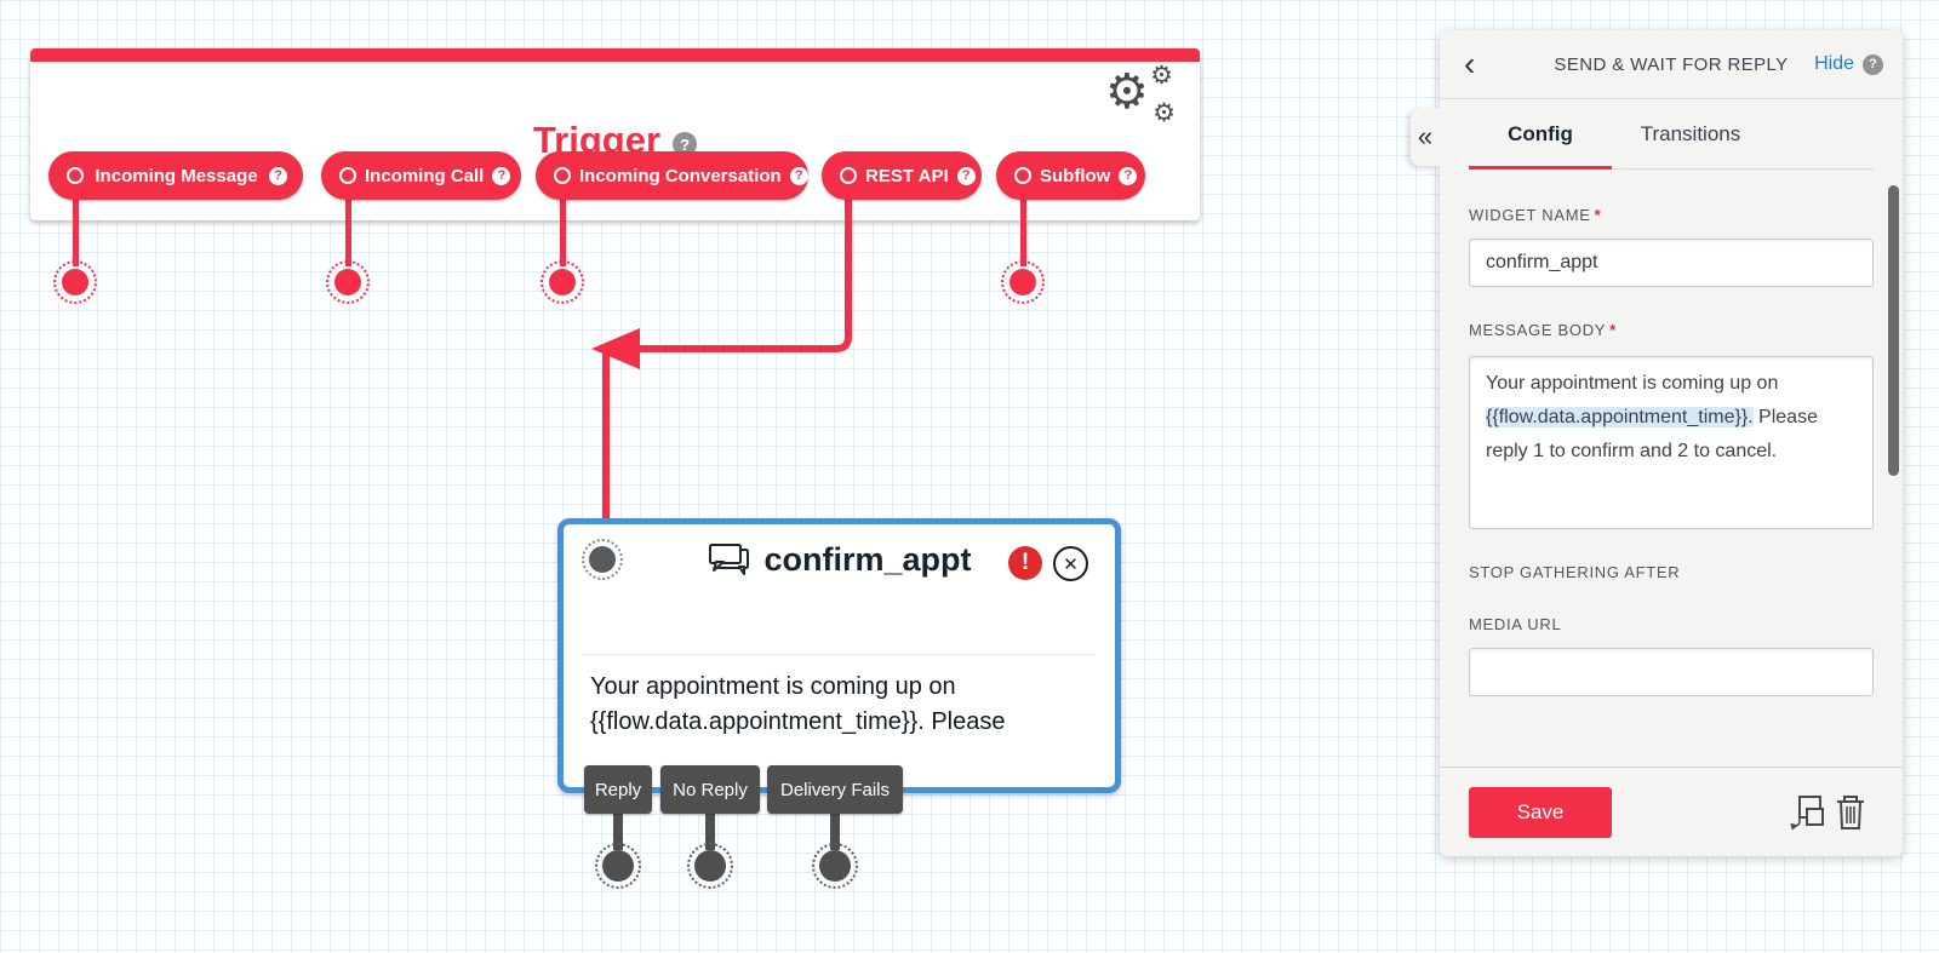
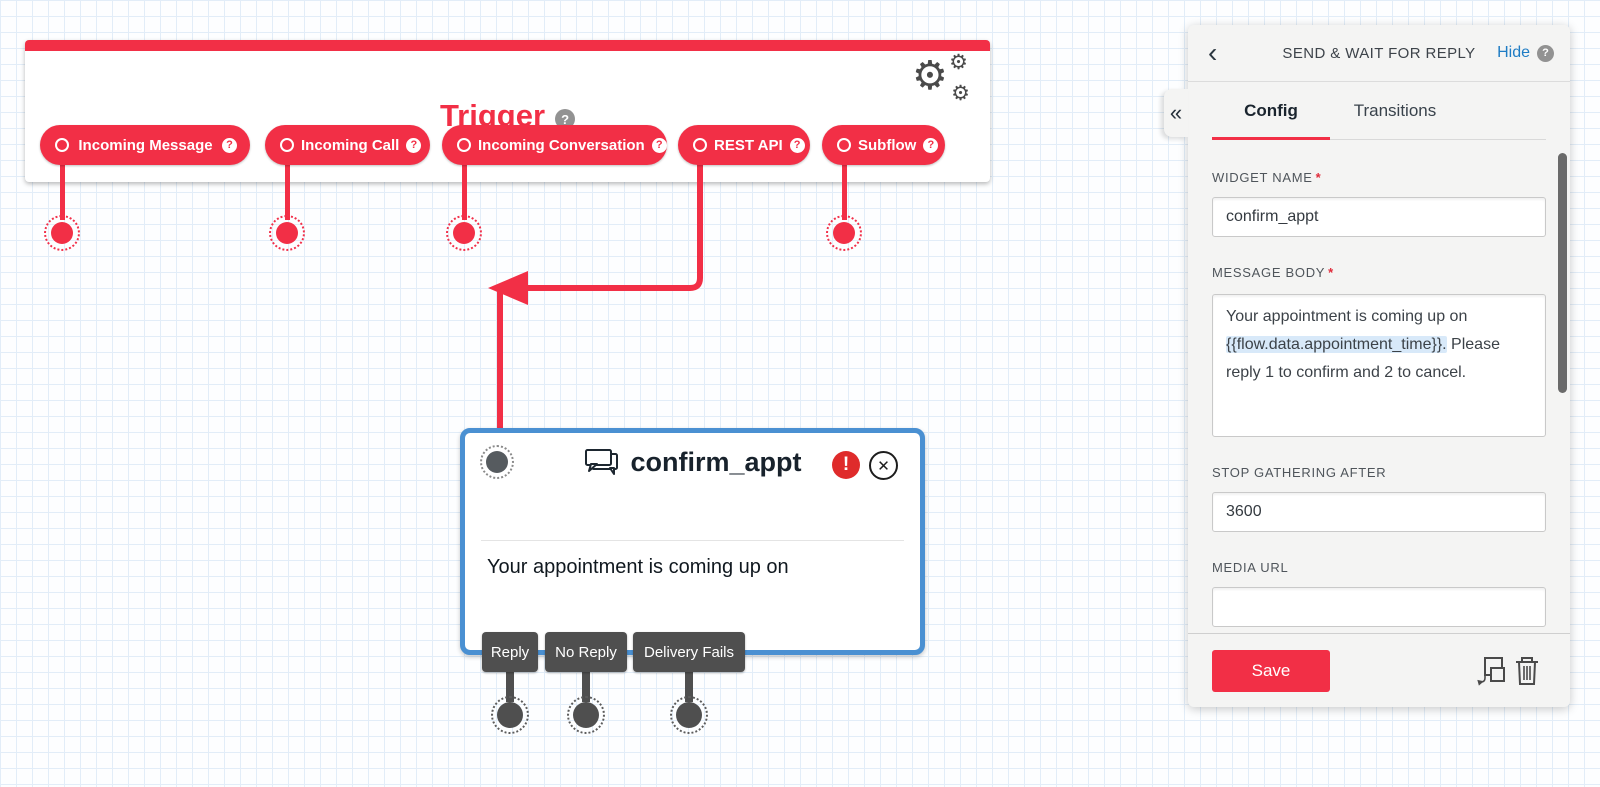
  Trigger
  ?
  ⚙
  ⚙
  ⚙
  Incoming Message
  ?
  Incoming Call
  ?
  Incoming Conversation
  ?
  REST API
  ?
  Subflow
  ?
  confirm_appt
  !
  ✕
  Your appointment is coming up on
- {{flow.data.appointment_time}}. Please
  Reply
  No Reply
  Delivery Fails
  «
  ‹
  SEND & WAIT FOR REPLY
  Hide
  ?
  Config
  Transitions
  WIDGET NAME *
  confirm_appt
  MESSAGE BODY *
  Your appointment is coming up on {{flow.data.appointment_time}}. Please reply 1 to confirm and 2 to cancel.
  STOP GATHERING AFTER
+ 3600
  MEDIA URL
  Save
